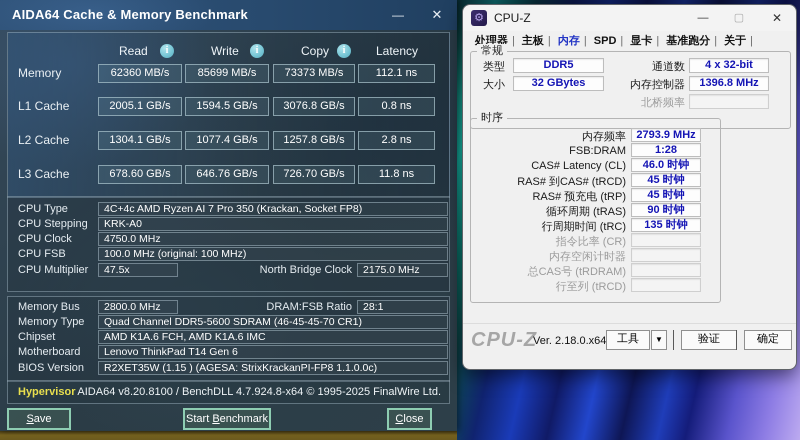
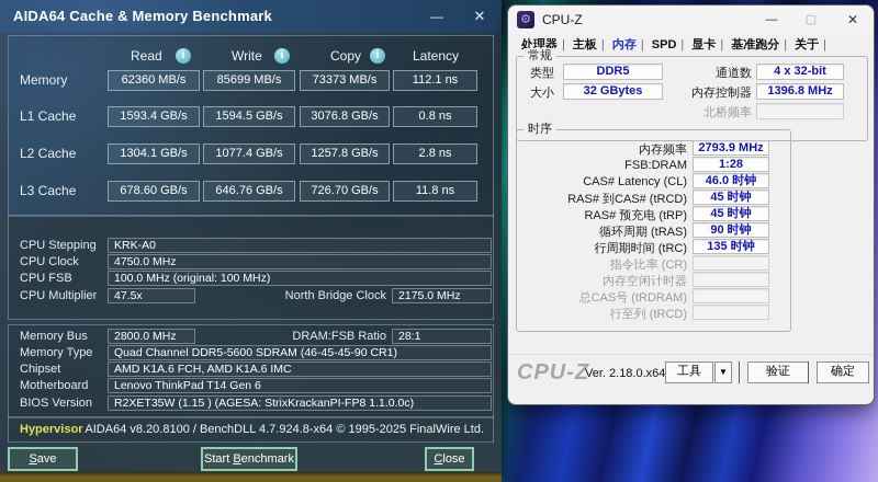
  AIDA64 Cache & Memory Benchmark
  —
  ✕
  Read
  i
  Write
  i
  Copy
  i
  Latency
  Memory
  62360 MB/s
  85699 MB/s
  73373 MB/s
  112.1 ns
  L1 Cache
- 2005.1 GB/s
+ 1593.4 GB/s
  1594.5 GB/s
  3076.8 GB/s
  0.8 ns
  L2 Cache
  1304.1 GB/s
  1077.4 GB/s
  1257.8 GB/s
  2.8 ns
  L3 Cache
  678.60 GB/s
  646.76 GB/s
  726.70 GB/s
  11.8 ns
- CPU Type
- 4C+4c AMD Ryzen AI 7 Pro 350 (Krackan, Socket FP8)
  CPU Stepping
  KRK-A0
  CPU Clock
  4750.0 MHz
  CPU FSB
  100.0 MHz (original: 100 MHz)
  CPU Multiplier
  47.5x
  North Bridge Clock
  2175.0 MHz
  Memory Bus
  2800.0 MHz
  DRAM:FSB Ratio
  28:1
  Memory Type
- Quad Channel DDR5-5600 SDRAM (46-45-45-70 CR1)
+ Quad Channel DDR5-5600 SDRAM (46-45-45-90 CR1)
  Chipset
  AMD K1A.6 FCH, AMD K1A.6 IMC
  Motherboard
  Lenovo ThinkPad T14 Gen 6
  BIOS Version
  R2XET35W (1.15 ) (AGESA: StrixKrackanPI-FP8 1.1.0.0c)
  Hypervisor
  AIDA64 v8.20.8100 / BenchDLL 4.7.924.8-x64 © 1995-2025 FinalWire Ltd.
  Save
  Start Benchmark
  Close
  ⚙
  CPU-Z
  —
  ▢
  ✕
  处理器 | 主板 | 内存 | SPD | 显卡 | 基准跑分 | 关于 |
  常规
  类型
  DDR5
  通道数
  4 x 32-bit
  大小
  32 GBytes
  内存控制器
  1396.8 MHz
  北桥频率
  时序
  内存频率
  2793.9 MHz
  FSB:DRAM
  1:28
  CAS# Latency (CL)
  46.0 时钟
  RAS# 到CAS# (tRCD)
  45 时钟
  RAS# 预充电 (tRP)
  45 时钟
  循环周期 (tRAS)
  90 时钟
  行周期时间 (tRC)
  135 时钟
  指令比率 (CR)
  内存空闲计时器
  总CAS号 (tRDRAM)
  行至列 (tRCD)
  CPU-Z
  Ver. 2.18.0.x64
  工具
  ▼
  验证
  确定
